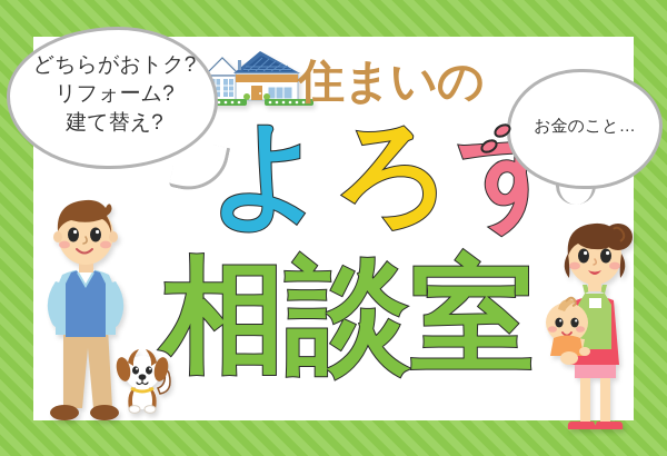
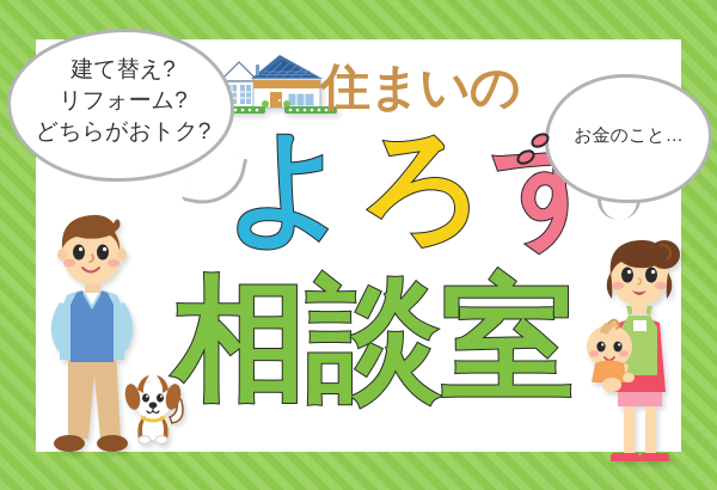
  住まいの
  よろす
  相談室
- どちらがおトク?
+ 建て替え?
  リフォーム?
- 建て替え?
+ どちらがおトク?
  お金のこと…
